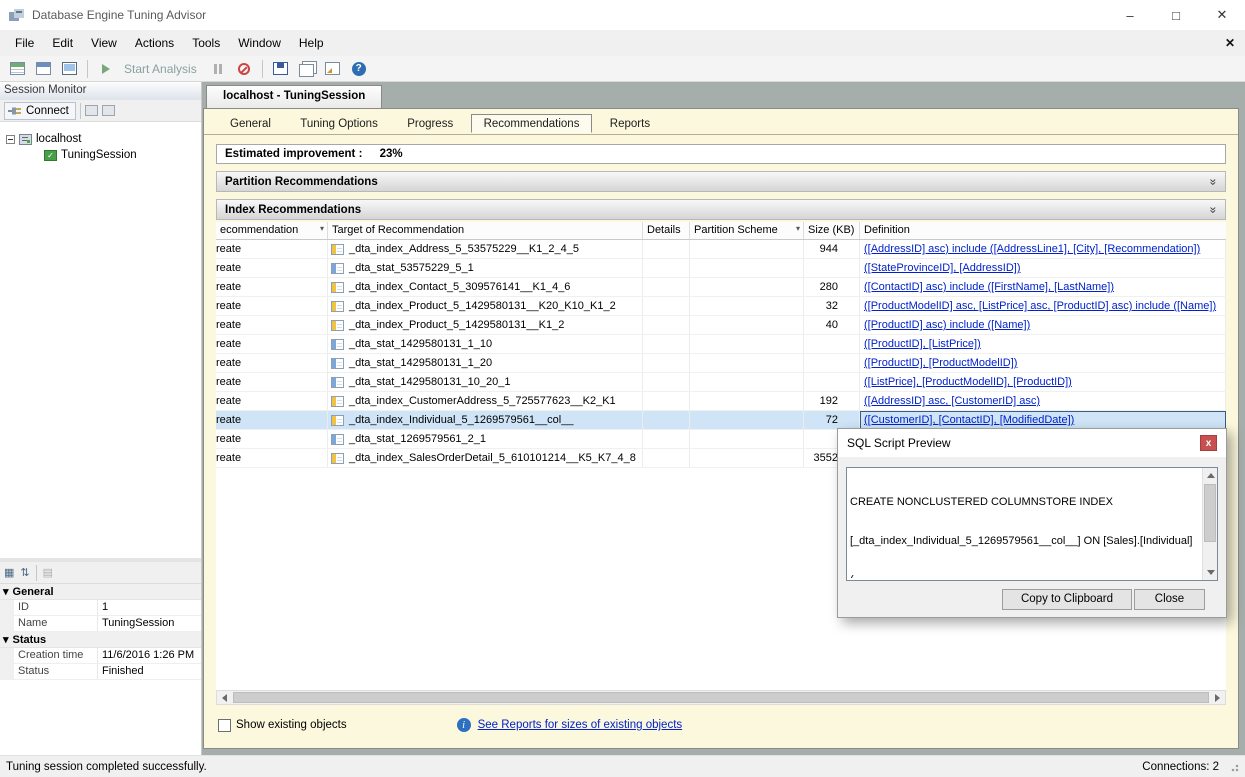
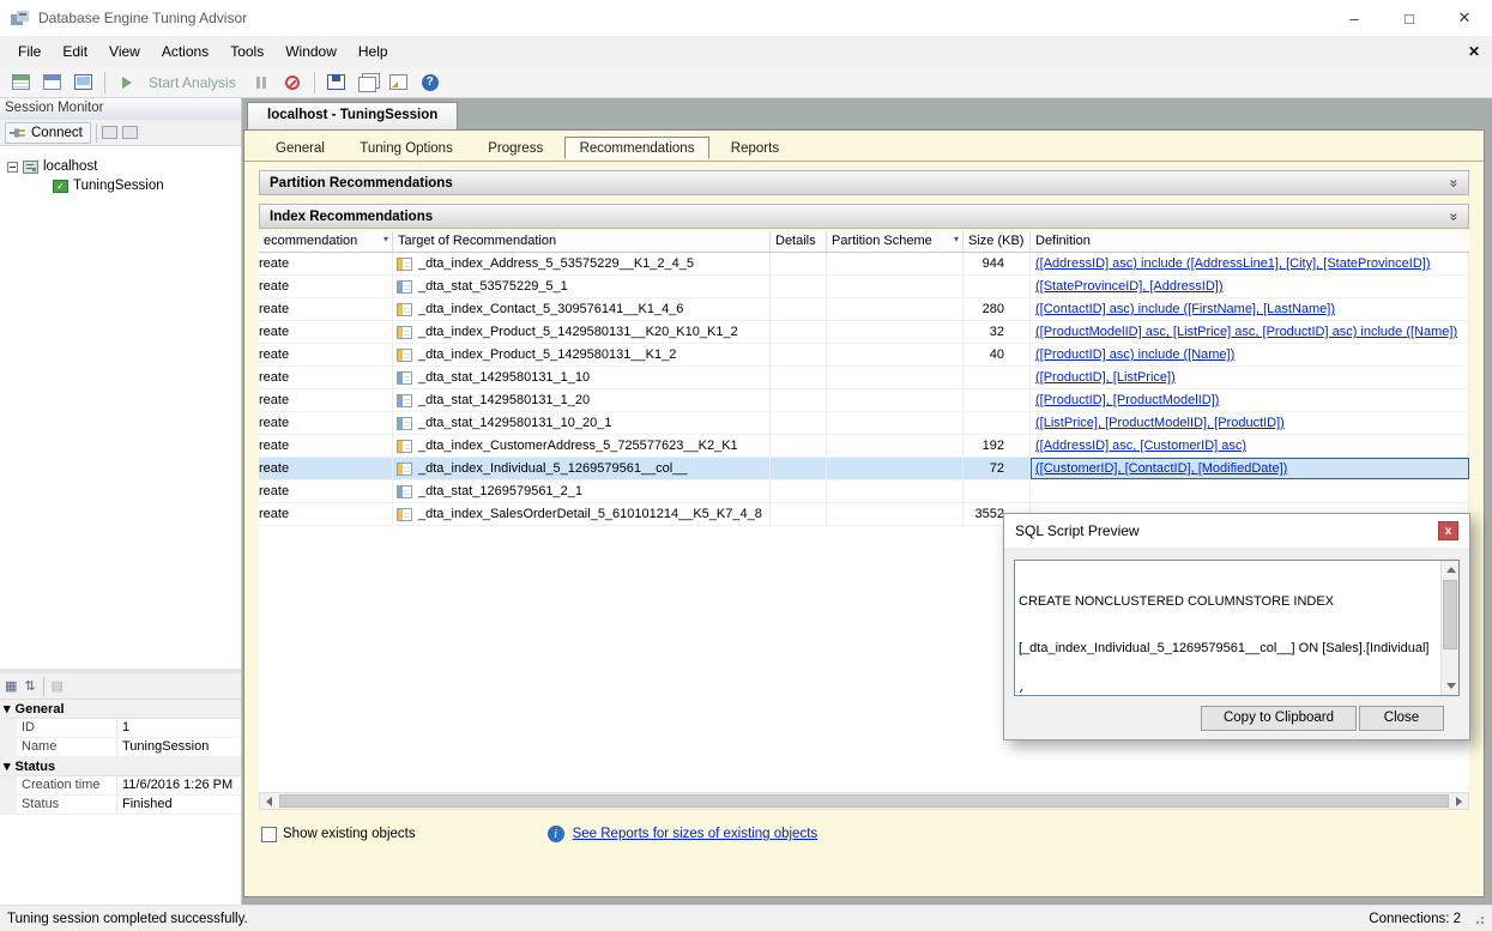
  Database Engine Tuning Advisor
  –
  □
  ✕
  File
  Edit
  View
  Actions
  Tools
  Window
  Help
  ✕
  Start Analysis
  ?
  Session Monitor
  Connect
  localhost
  ✓
  TuningSession
  ▦
  ⇅
  ▤
  ▾
  General
  ID
  1
  Name
  TuningSession
  ▾
  Status
  Creation time
  11/6/2016 1:26 PM
  Status
  Finished
  localhost - TuningSession
  General Tuning Options Progress Recommendations Reports
- Estimated improvement : 23%
  Partition Recommendations
  Index Recommendations
  ecommendation
  ▾
  Target of Recommendation
  Details
  Partition Scheme
  ▾
  Size (KB)
  Definition
  reate
  _dta_index_Address_5_53575229__K1_2_4_5
  944
- ([AddressID] asc) include ([AddressLine1], [City], [Recommendation])
+ ([AddressID] asc) include ([AddressLine1], [City], [StateProvinceID])
  reate
  _dta_stat_53575229_5_1
  ([StateProvinceID], [AddressID])
  reate
  _dta_index_Contact_5_309576141__K1_4_6
  280
  ([ContactID] asc) include ([FirstName], [LastName])
  reate
  _dta_index_Product_5_1429580131__K20_K10_K1_2
  32
  ([ProductModelID] asc, [ListPrice] asc, [ProductID] asc) include ([Name])
  reate
  _dta_index_Product_5_1429580131__K1_2
  40
  ([ProductID] asc) include ([Name])
  reate
  _dta_stat_1429580131_1_10
  ([ProductID], [ListPrice])
  reate
  _dta_stat_1429580131_1_20
  ([ProductID], [ProductModelID])
  reate
  _dta_stat_1429580131_10_20_1
  ([ListPrice], [ProductModelID], [ProductID])
  reate
  _dta_index_CustomerAddress_5_725577623__K2_K1
  192
  ([AddressID] asc, [CustomerID] asc)
  reate
  _dta_index_Individual_5_1269579561__col__
  72
  ([CustomerID], [ContactID], [ModifiedDate])
  reate
  _dta_stat_1269579561_2_1
  reate
  _dta_index_SalesOrderDetail_5_610101214__K5_K7_4_8
  3552
  Show existing objects
  i
  See Reports for sizes of existing objects
  SQL Script Preview
  x
  CREATE NONCLUSTERED COLUMNSTORE INDEX
  [_dta_index_Individual_5_1269579561__col__] ON [Sales].[Individual]
  Copy to Clipboard
  Close
  Tuning session completed successfully.
  Connections: 2
